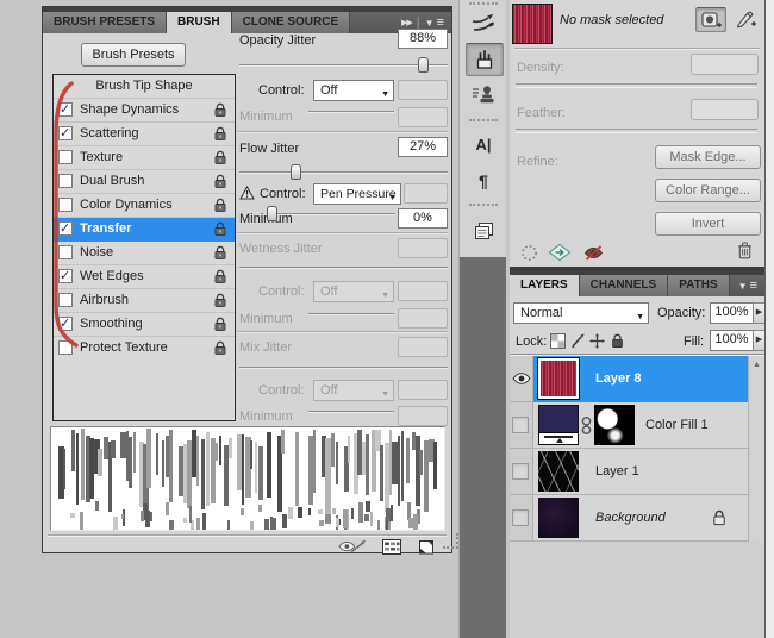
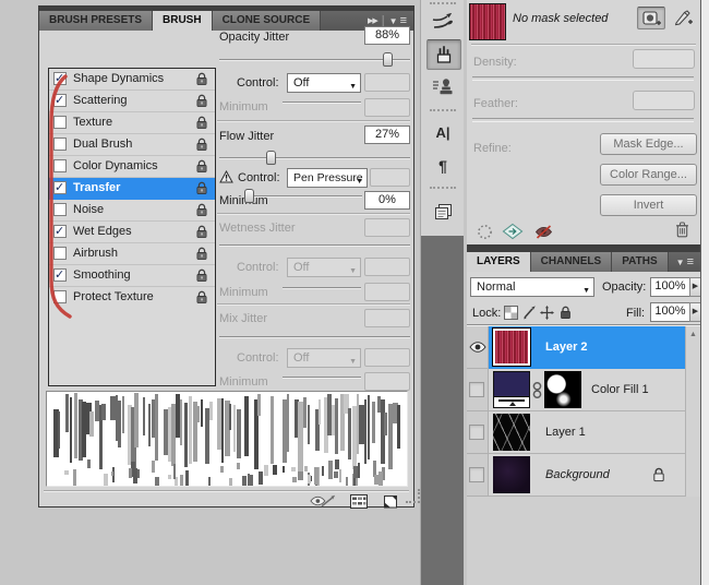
  BRUSH PRESETS
  BRUSH
  CLONE SOURCE
  |
  ▼
  ≡
- Brush Presets
- Brush Tip Shape
  ✓
  Shape Dynamics
  ✓
  Scattering
  Texture
  Dual Brush
  Color Dynamics
  ✓
  Transfer
  Noise
  ✓
  Wet Edges
  Airbrush
  ✓
  Smoothing
  Protect Texture
  Opacity Jitter
  88%
  Control:
  Off
  Minimum
  Flow Jitter
  27%
  Control:
  Pen Pressure
  Minium
  0%
  Wetness Jitter
  Control:
  Off
  Minimum
  Mix Jitter
  Control:
  Off
  Minimum
  A|
  ¶
  No mask selected
  Density:
  Feather:
  Refine:
  Mask Edge...
  Color Range...
  Invert
  LAYERS
  CHANNELS
  PATHS
  ▼
  ≡
  Normal
  Opacity:
  100%
  Lock:
  Fill:
  100%
- Layer 8
+ Layer 2
  Color Fill 1
  Layer 1
  Background
